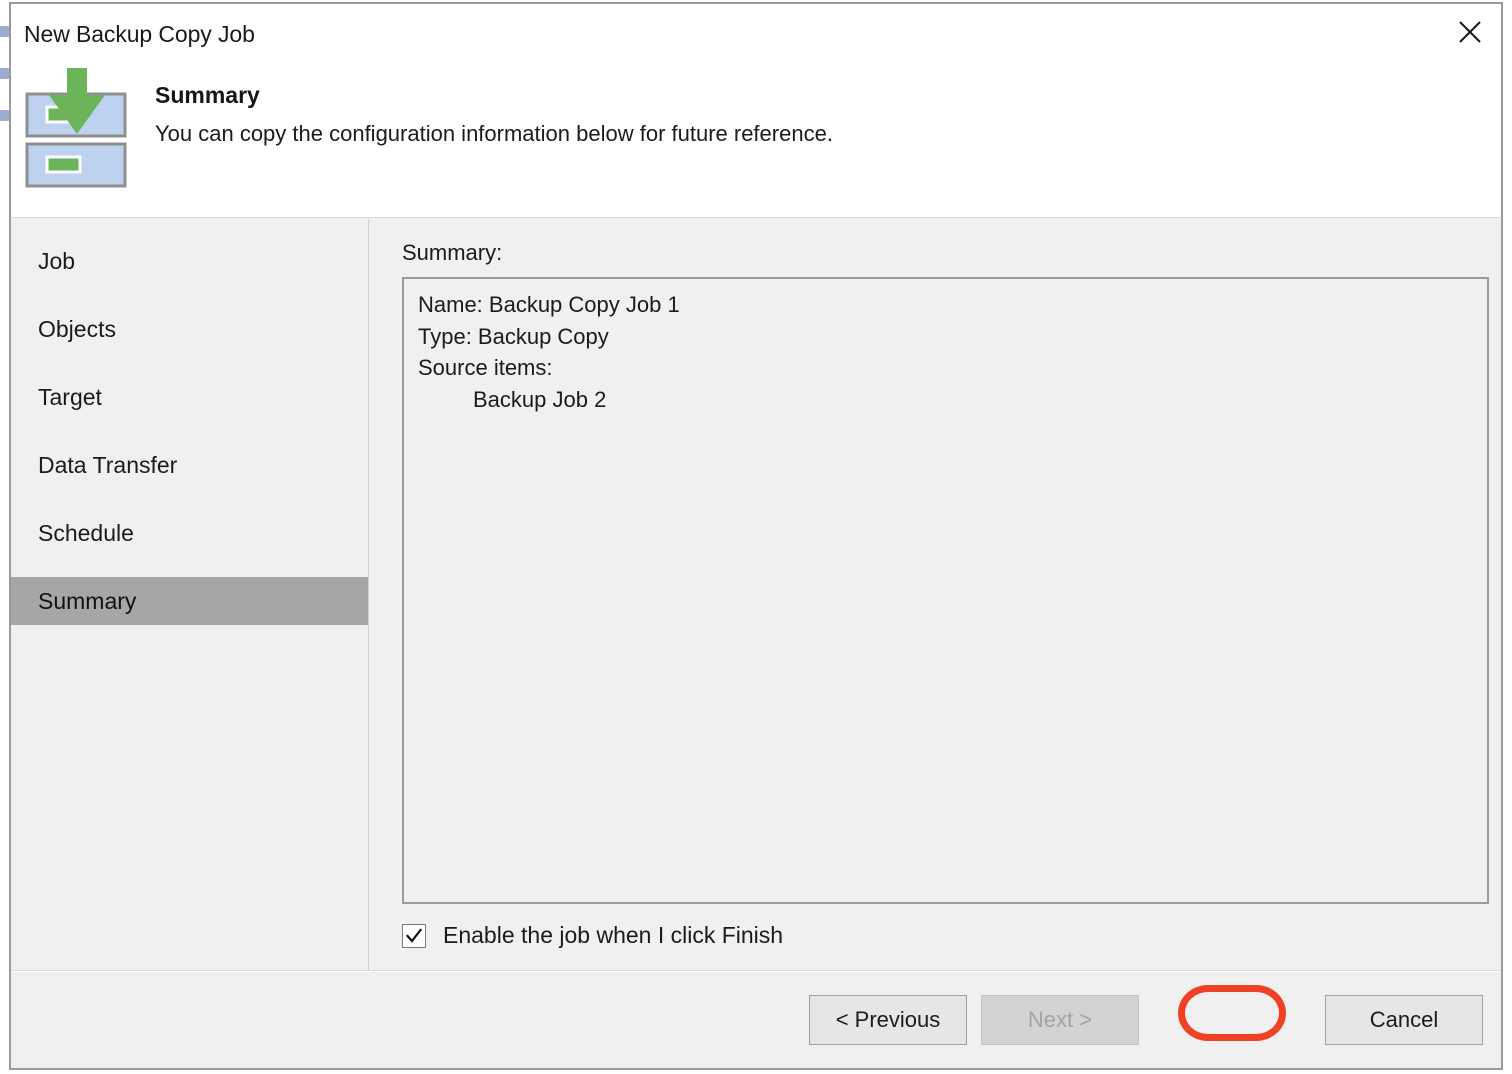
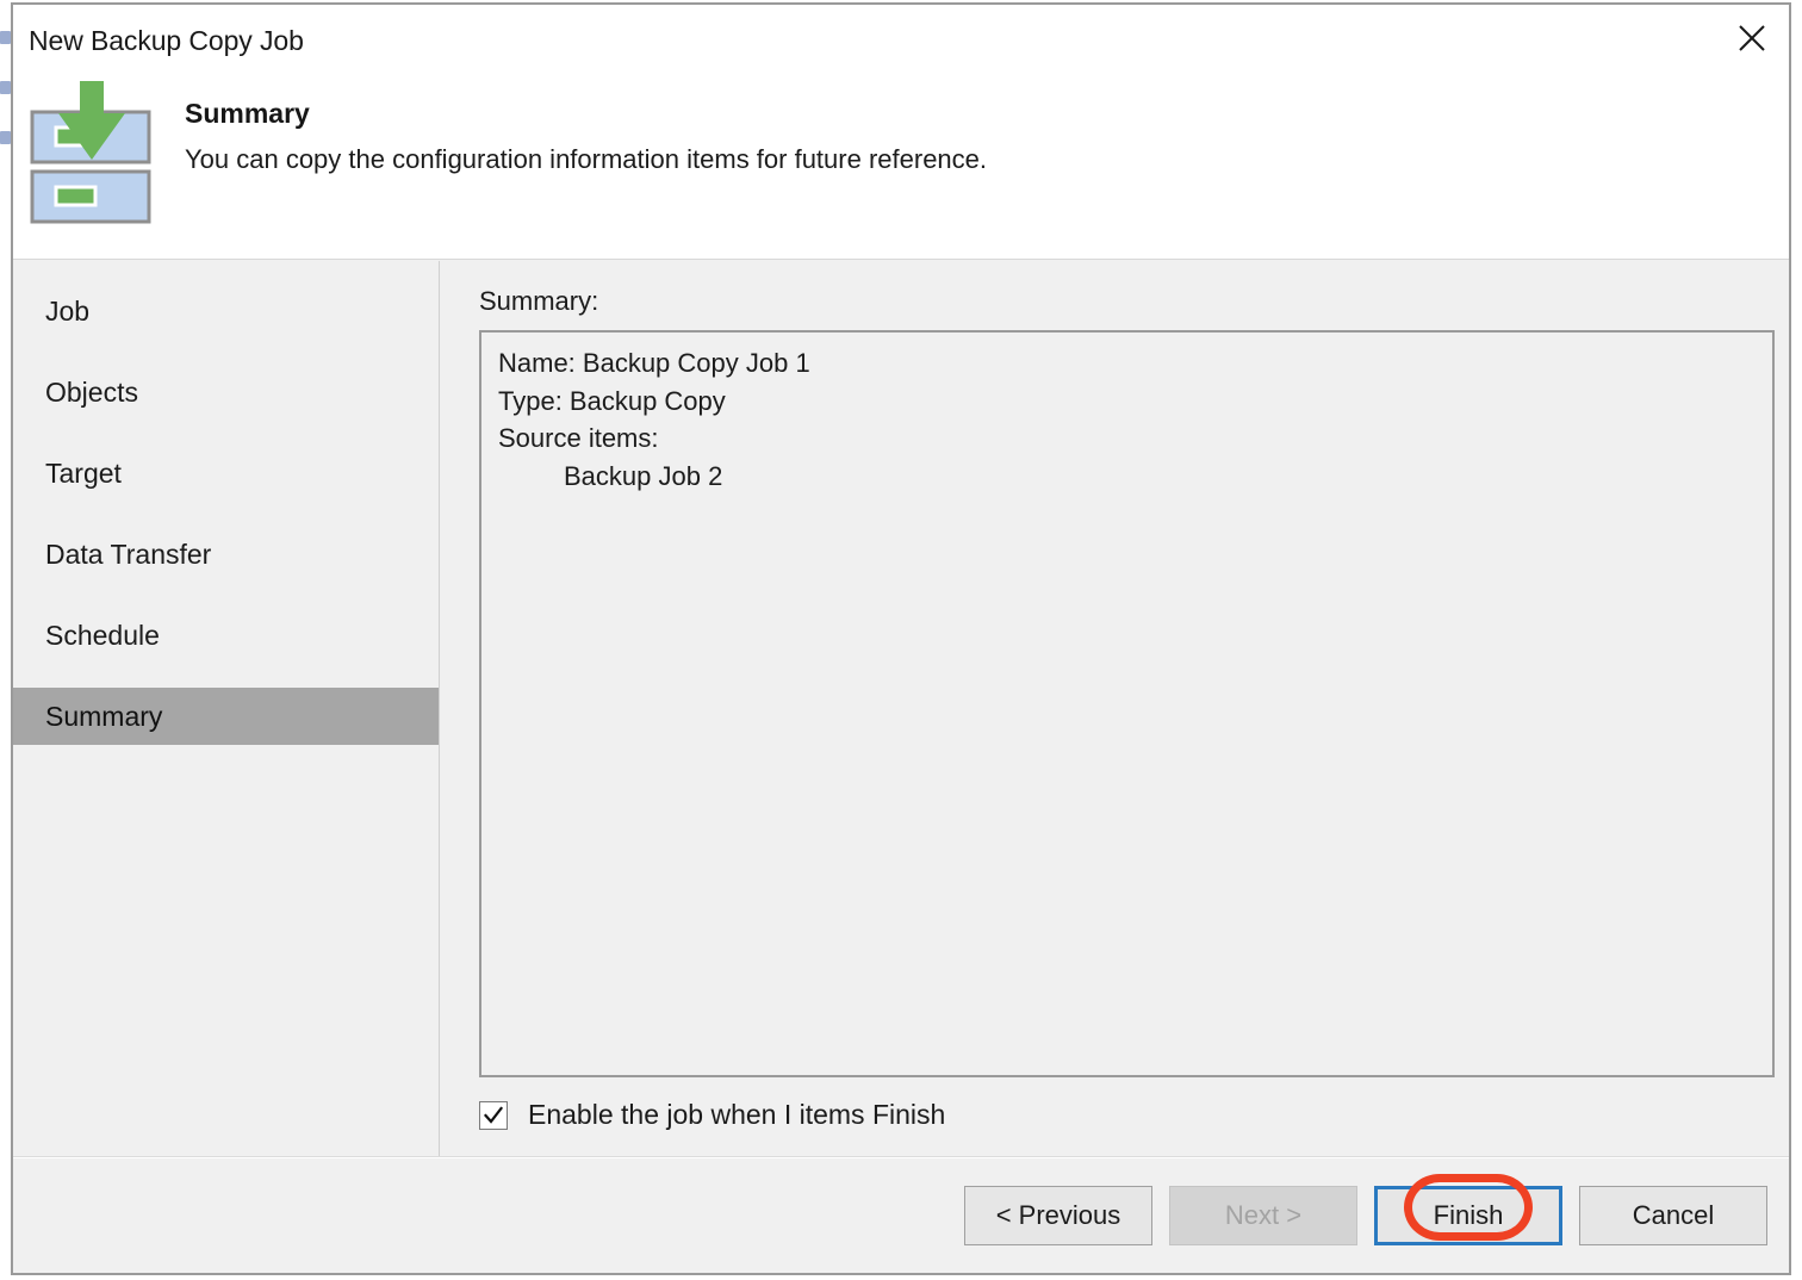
  New Backup Copy Job
  Summary
- You can copy the configuration information below for future reference.
+ You can copy the configuration information items for future reference.
  Job
  Objects
  Target
  Data Transfer
  Schedule
  Summary
  Summary:
  Name: Backup Copy Job 1
  Type: Backup Copy
  Source items:
  Backup Job 2
- Enable the job when I click Finish
+ Enable the job when I items Finish
  < Previous
  Next >
+ Finish
  Cancel
